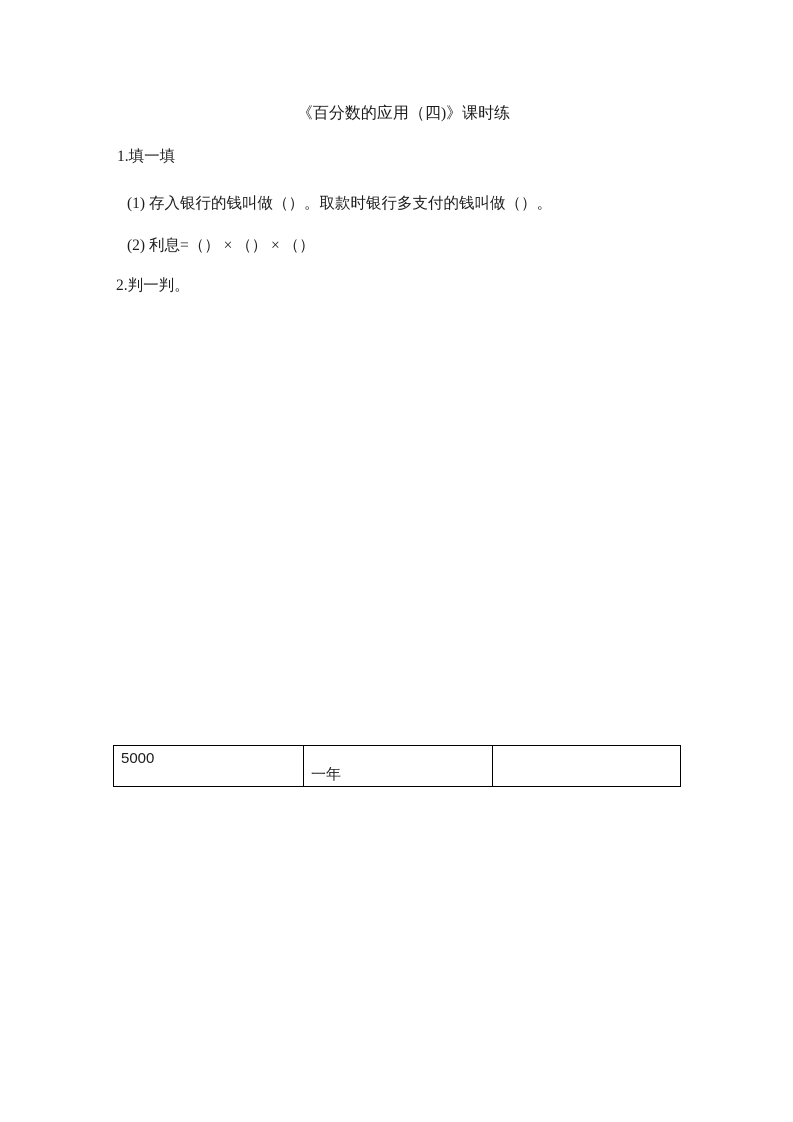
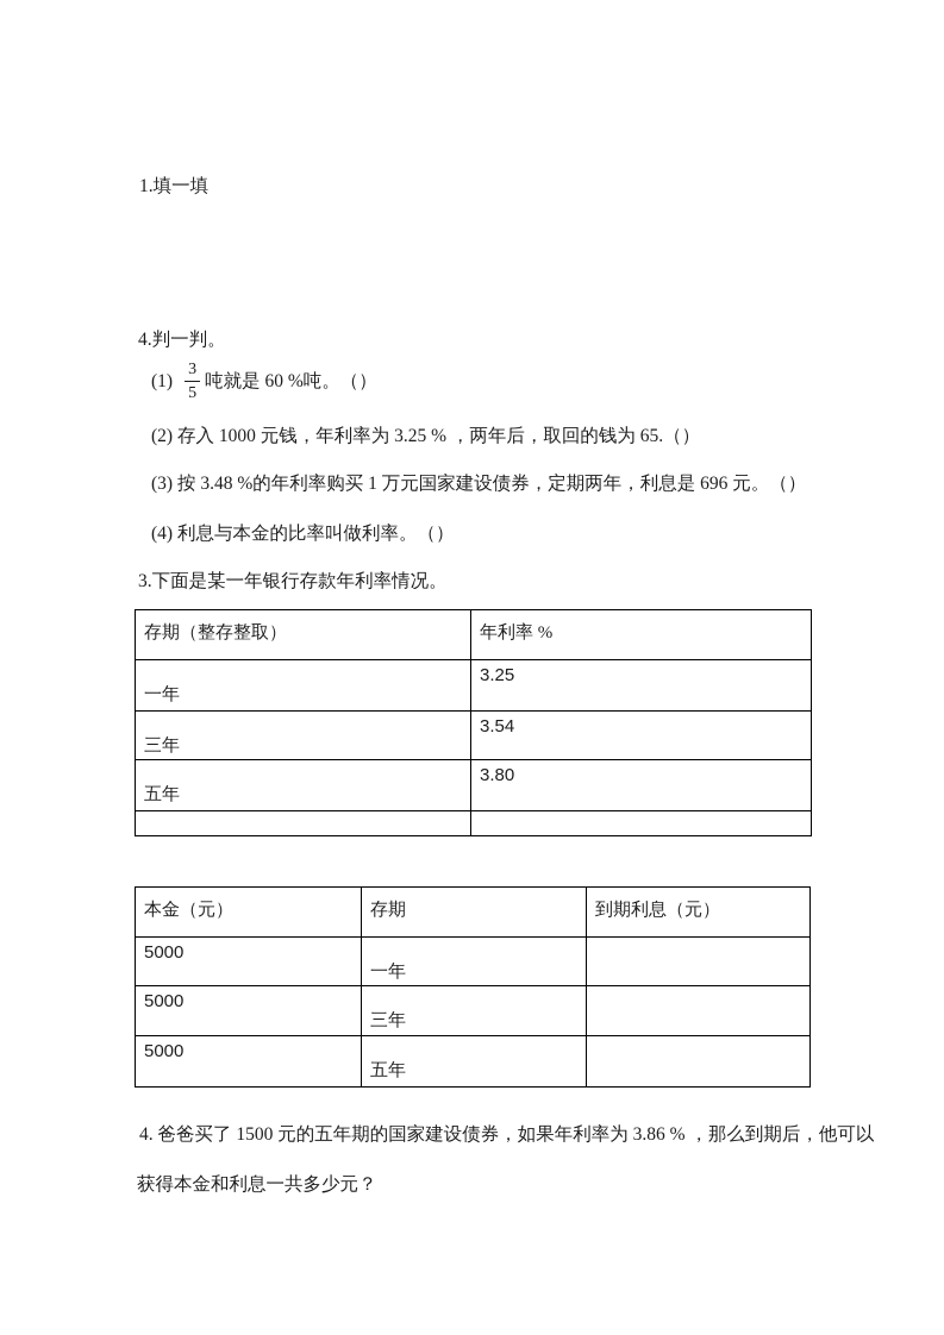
- 《百分数的应用（四)》课时练
  1.填一填
- (1) 存入银行的钱叫做（）。取款时银行多支付的钱叫做（）。
- (2) 利息=（） × （） × （）
- 2.判一判。
+ 4.判一判。
+ (1)
+ 3
+ 5
+ 吨就是 60 %吨。（）
+ (2) 存入 1000 元钱，年利率为 3.25 % ，两年后，取回的钱为 65.（）
+ (3) 按 3.48 %的年利率购买 1 万元国家建设债券，定期两年，利息是 696 元。（）
+ (4) 利息与本金的比率叫做利率。（）
+ 3.下面是某一年银行存款年利率情况。
+ 存期（整存整取）	年利率 %
+ 一年	3.25
+ 三年	3.54
+ 五年	3.80
+ 本金（元）	存期	到期利息（元）
  5000	一年
+ 5000	三年
+ 5000	五年
+ 4. 爸爸买了 1500 元的五年期的国家建设债券，如果年利率为 3.86 % ，那么到期后，他可以
+ 获得本金和利息一共多少元？
